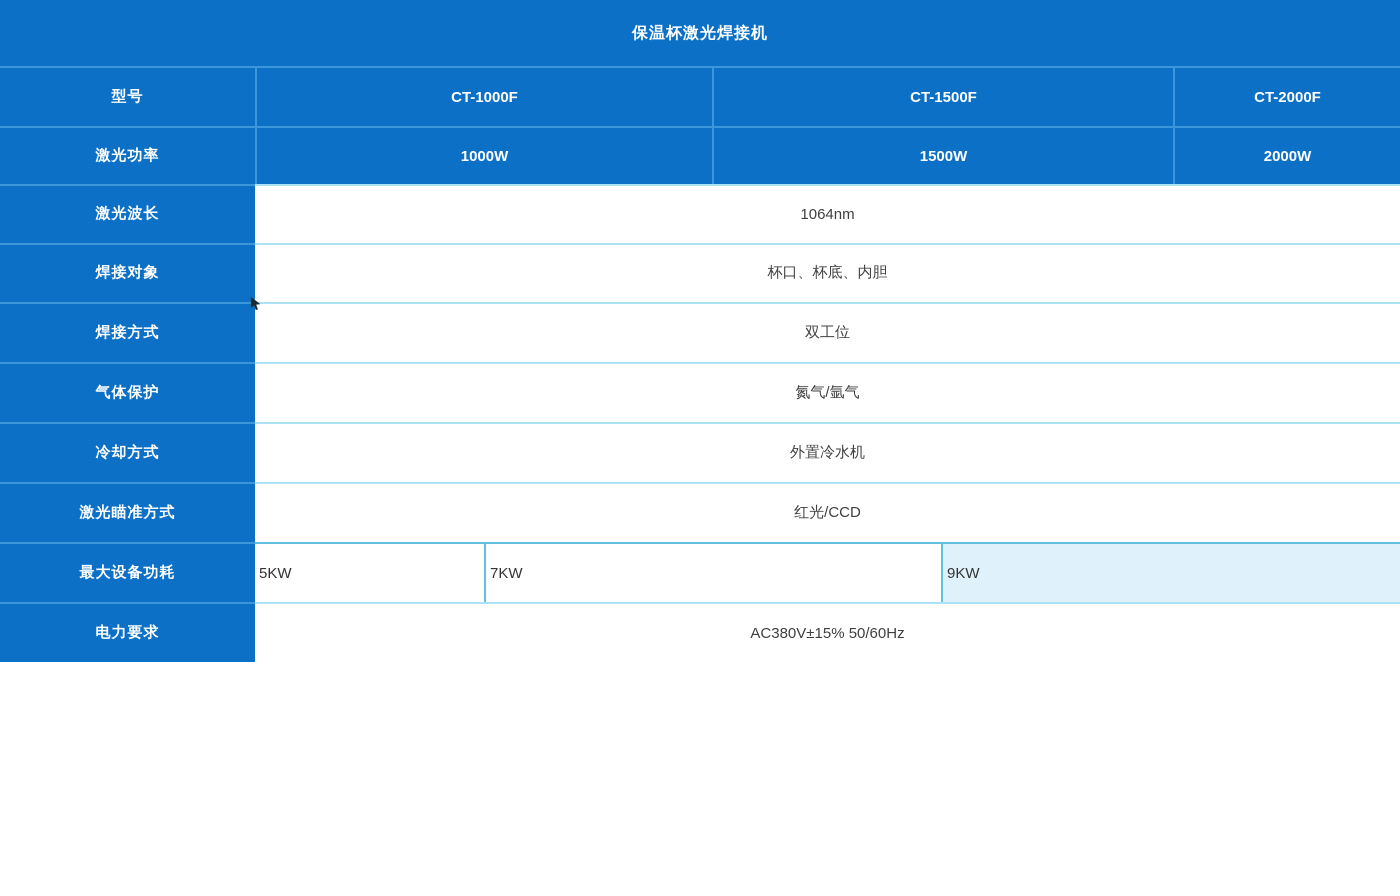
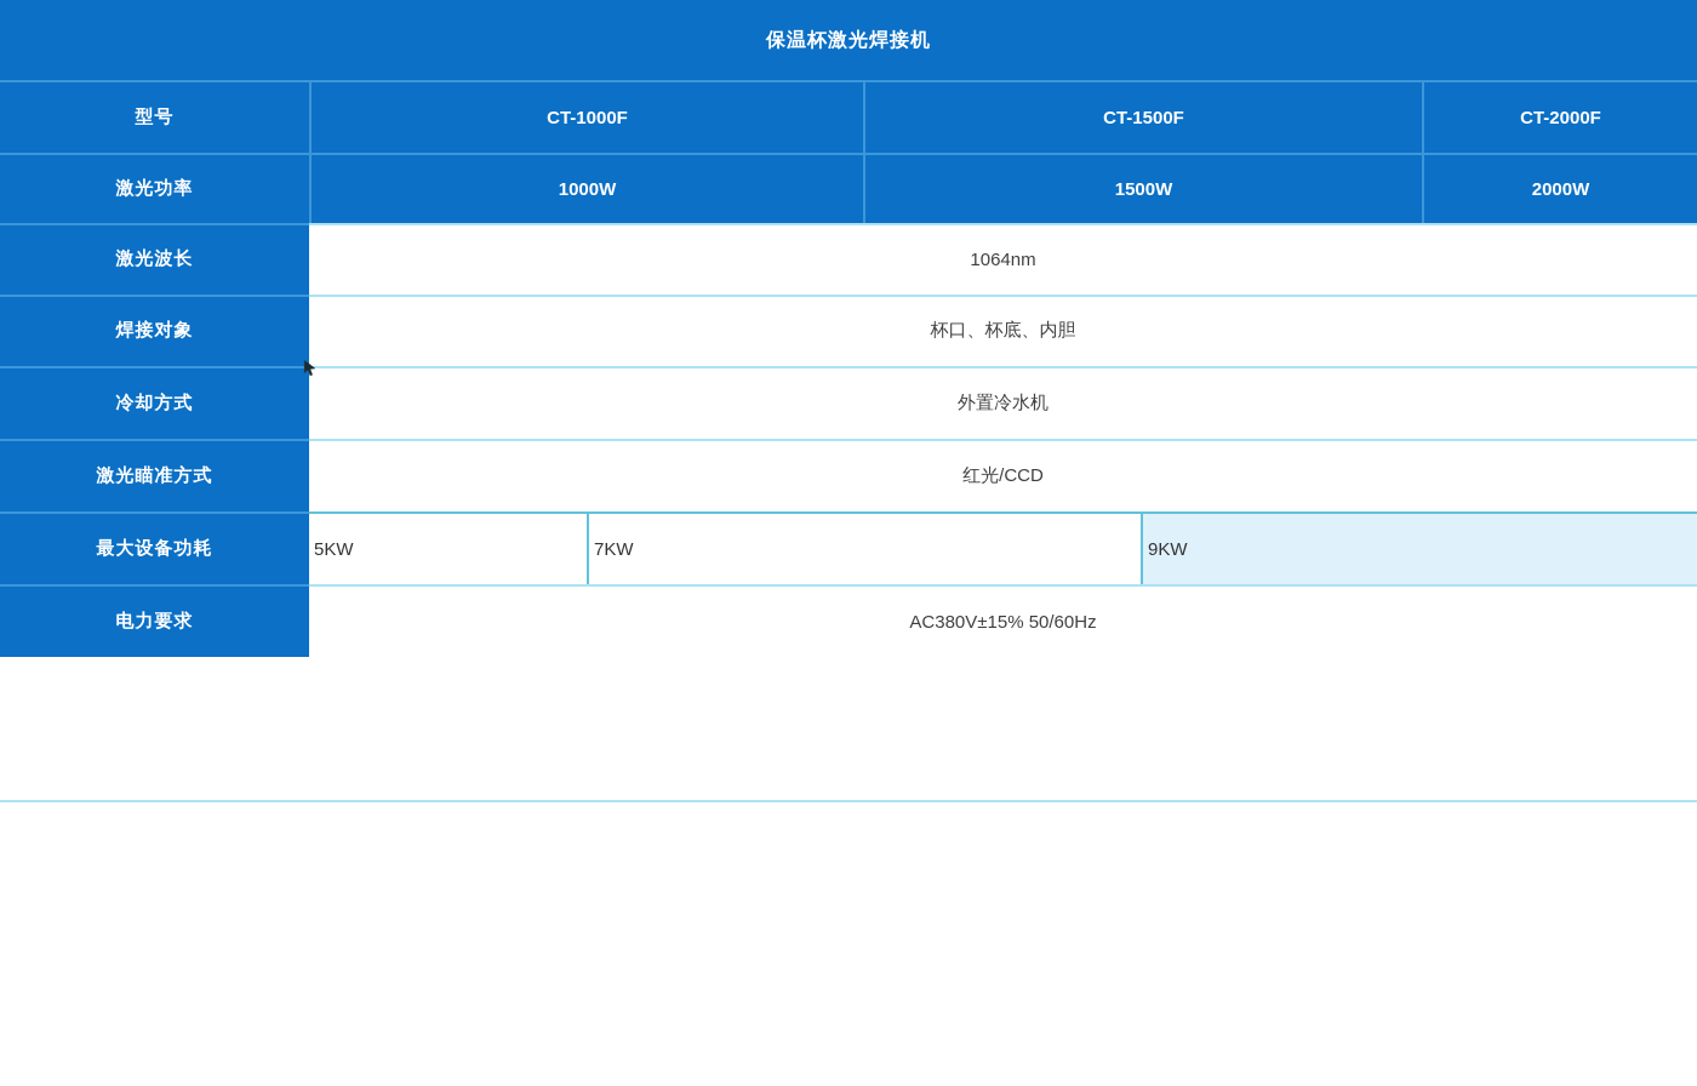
  保温杯激光焊接机
  型号
  CT-1000F
  CT-1500F
  CT-2000F
  激光功率
  1000W
  1500W
  2000W
  激光波长
  1064nm
  焊接对象
  杯口、杯底、内胆
- 焊接方式
- 双工位
- 气体保护
- 氮气/氩气
  冷却方式
  外置冷水机
  激光瞄准方式
  红光/CCD
  最大设备功耗
  5KW
  7KW
  9KW
  电力要求
  AC380V±15% 50/60Hz
